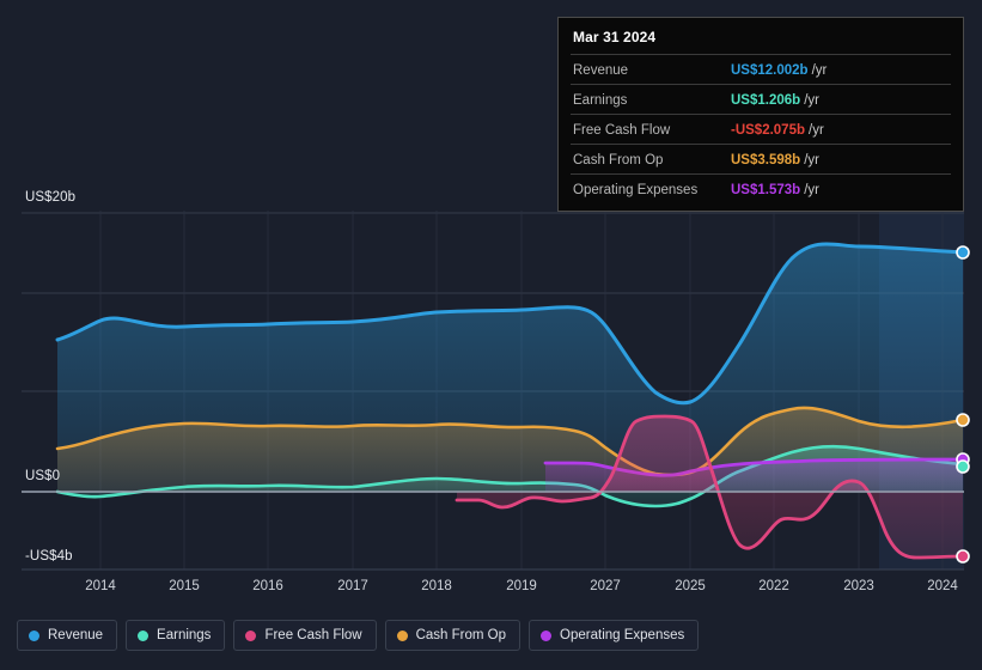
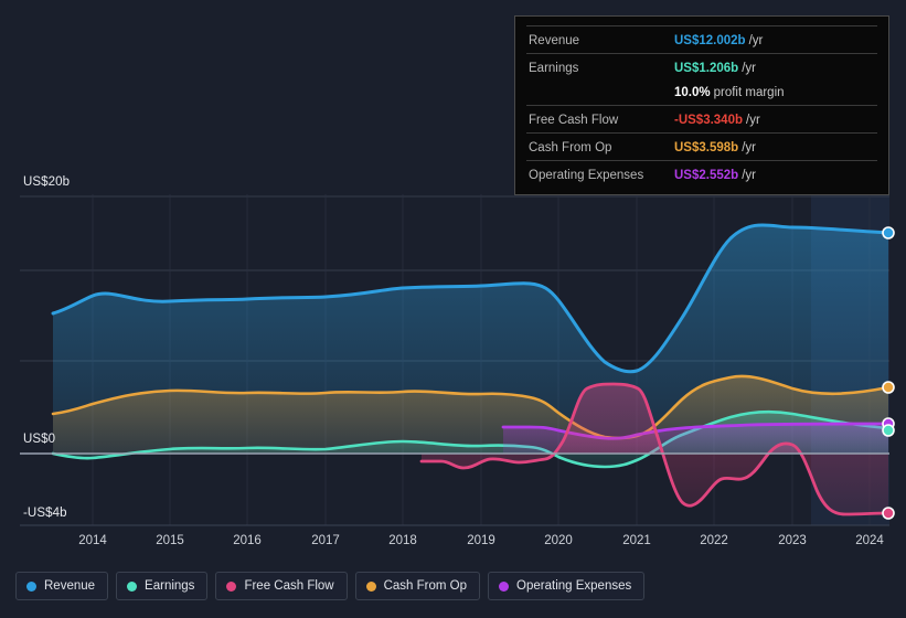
  US$20b
  US$0
  -US$4b
  2014
  2015
  2016
  2017
  2018
  2019
- 2027
+ 2020
- 2025
+ 2021
  2022
  2023
  2024
- Mar 31 2024
  Revenue
  US$12.002b /yr
  Earnings
  US$1.206b /yr
+ 10.0% profit margin
  Free Cash Flow
- -US$2.075b /yr
+ -US$3.340b /yr
  Cash From Op
  US$3.598b /yr
  Operating Expenses
- US$1.573b /yr
+ US$2.552b /yr
  Revenue
  Earnings
  Free Cash Flow
  Cash From Op
  Operating Expenses
